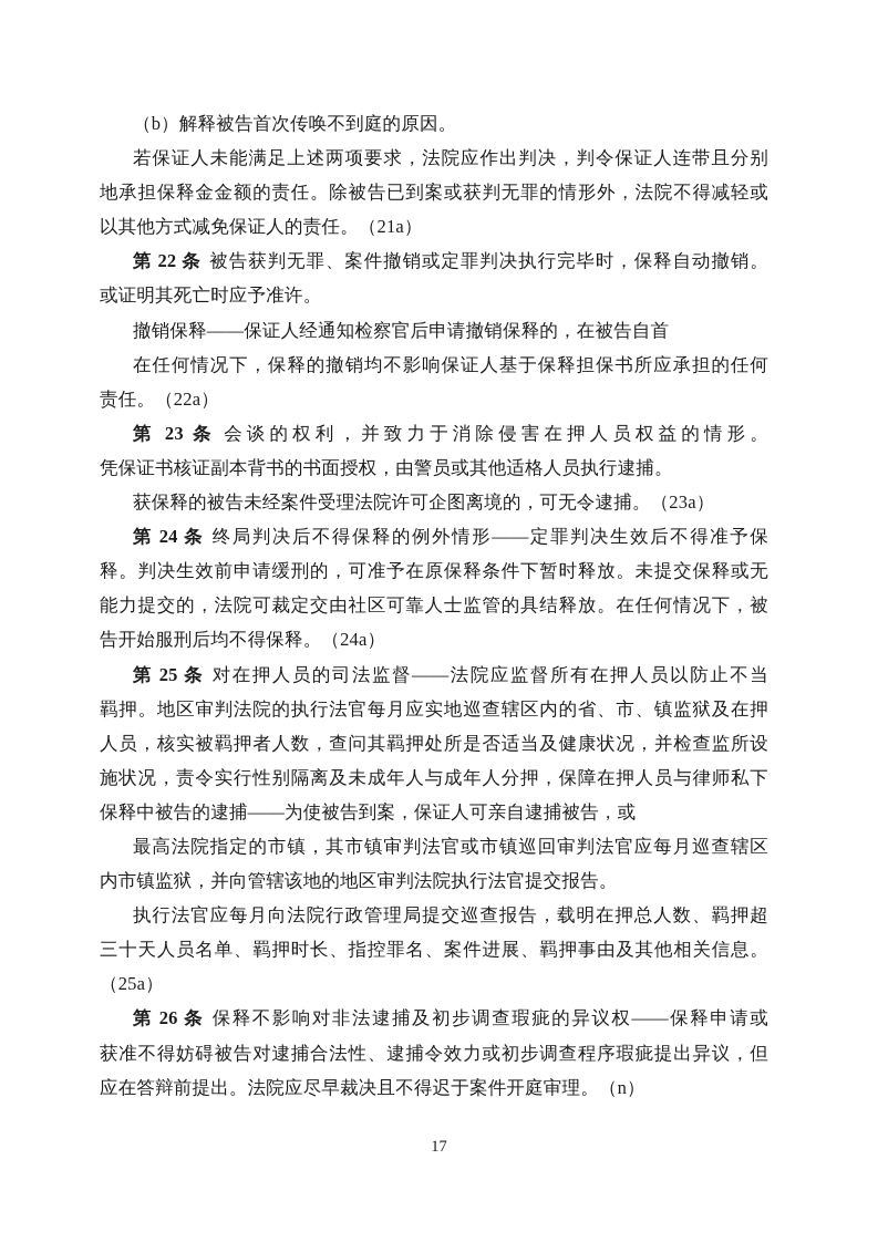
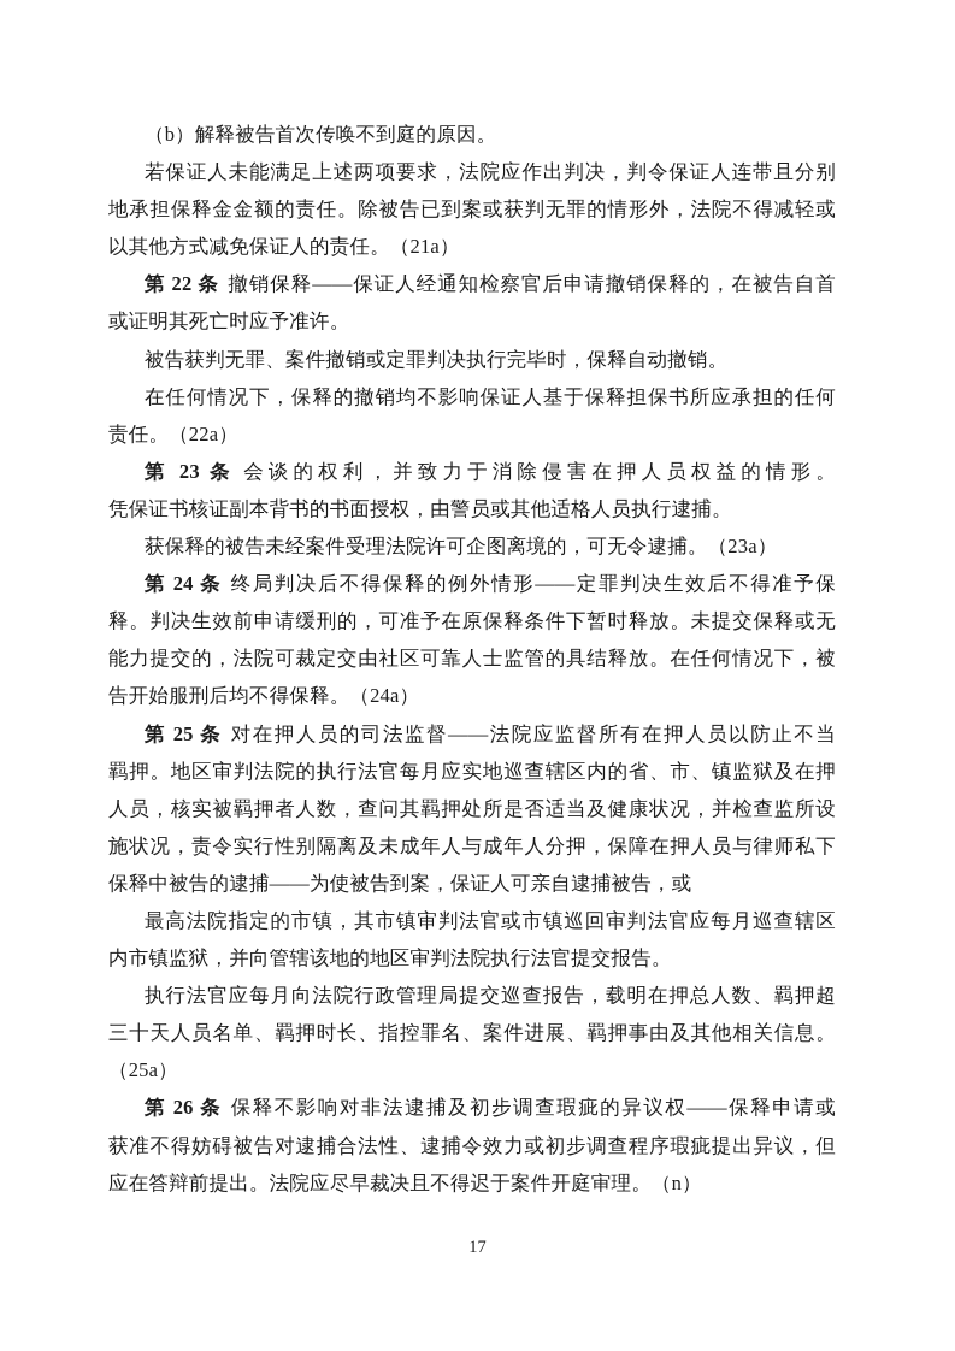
  （b）解释被告首次传唤不到庭的原因。
  若保证人未能满足上述两项要求，法院应作出判决，判令保证人连带且分别
  地承担保释金金额的责任。除被告已到案或获判无罪的情形外，法院不得减轻或
  以其他方式减免保证人的责任。（21a）
- 第 22 条 被告获判无罪、案件撤销或定罪判决执行完毕时，保释自动撤销。
+ 第 22 条 撤销保释——保证人经通知检察官后申请撤销保释的，在被告自首
  或证明其死亡时应予准许。
- 撤销保释——保证人经通知检察官后申请撤销保释的，在被告自首
+ 被告获判无罪、案件撤销或定罪判决执行完毕时，保释自动撤销。
  在任何情况下，保释的撤销均不影响保证人基于保释担保书所应承担的任何
  责任。（22a）
  第 23 条 会谈的权利，并致力于消除侵害在押人员权益的情形。
  凭保证书核证副本背书的书面授权，由警员或其他适格人员执行逮捕。
  获保释的被告未经案件受理法院许可企图离境的，可无令逮捕。（23a）
  第 24 条 终局判决后不得保释的例外情形——定罪判决生效后不得准予保
  释。判决生效前申请缓刑的，可准予在原保释条件下暂时释放。未提交保释或无
  能力提交的，法院可裁定交由社区可靠人士监管的具结释放。在任何情况下，被
  告开始服刑后均不得保释。（24a）
  第 25 条 对在押人员的司法监督——法院应监督所有在押人员以防止不当
  羁押。地区审判法院的执行法官每月应实地巡查辖区内的省、市、镇监狱及在押
  人员，核实被羁押者人数，查问其羁押处所是否适当及健康状况，并检查监所设
  施状况，责令实行性别隔离及未成年人与成年人分押，保障在押人员与律师私下
  保释中被告的逮捕——为使被告到案，保证人可亲自逮捕被告，或
  最高法院指定的市镇，其市镇审判法官或市镇巡回审判法官应每月巡查辖区
  内市镇监狱，并向管辖该地的地区审判法院执行法官提交报告。
  执行法官应每月向法院行政管理局提交巡查报告，载明在押总人数、羁押超
  三十天人员名单、羁押时长、指控罪名、案件进展、羁押事由及其他相关信息。
  （25a）
  第 26 条 保释不影响对非法逮捕及初步调查瑕疵的异议权——保释申请或
  获准不得妨碍被告对逮捕合法性、逮捕令效力或初步调查程序瑕疵提出异议，但
  应在答辩前提出。法院应尽早裁决且不得迟于案件开庭审理。（n）
  17
